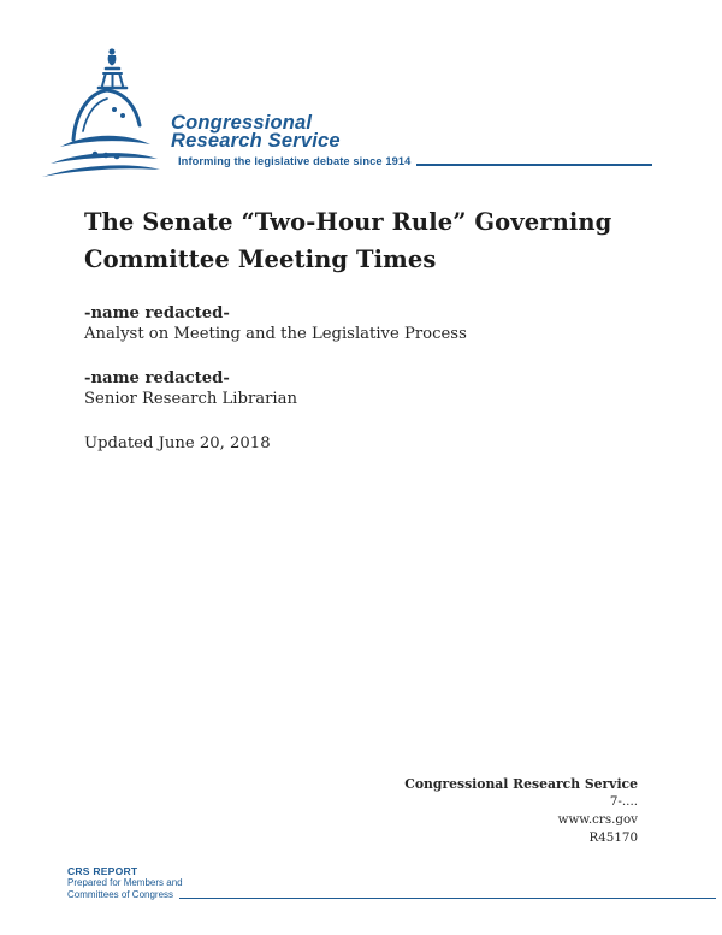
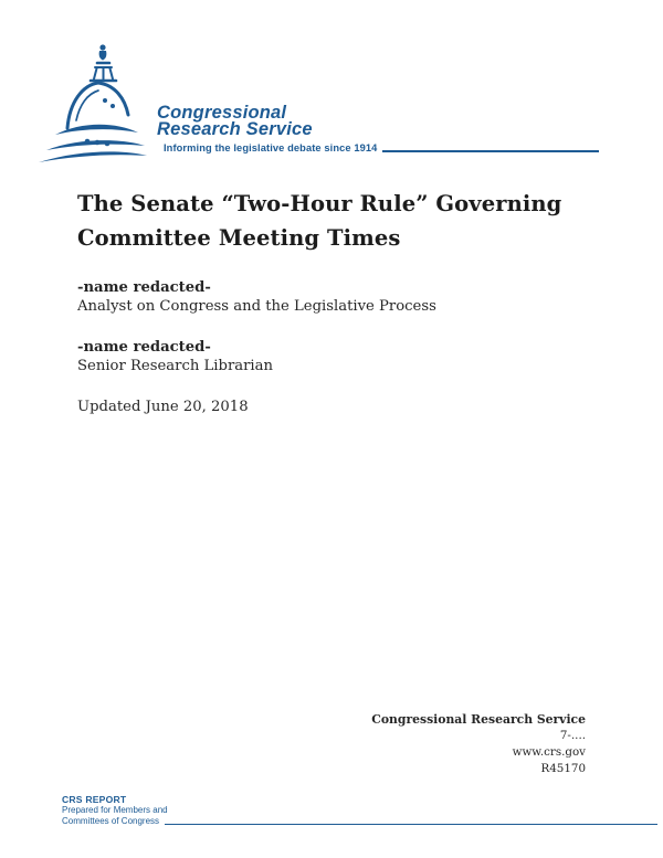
  Congressional
  Research Service
  Informing the legislative debate since 1914
  The Senate “Two-Hour Rule” Governing
  Committee Meeting Times
  -name redacted-
- Analyst on Meeting and the Legislative Process
+ Analyst on Congress and the Legislative Process
  -name redacted-
  Senior Research Librarian
  Updated June 20, 2018
  Congressional Research Service
  7-....
  www.crs.gov
  R45170
  CRS REPORT
  Prepared for Members and
  Committees of Congress
